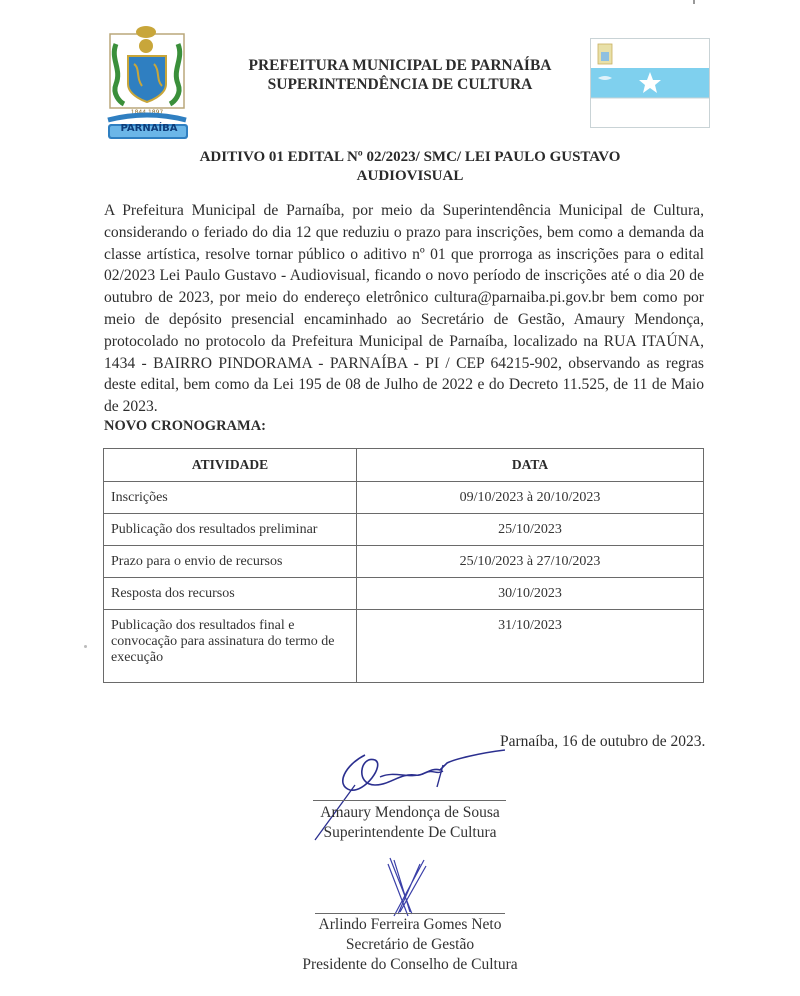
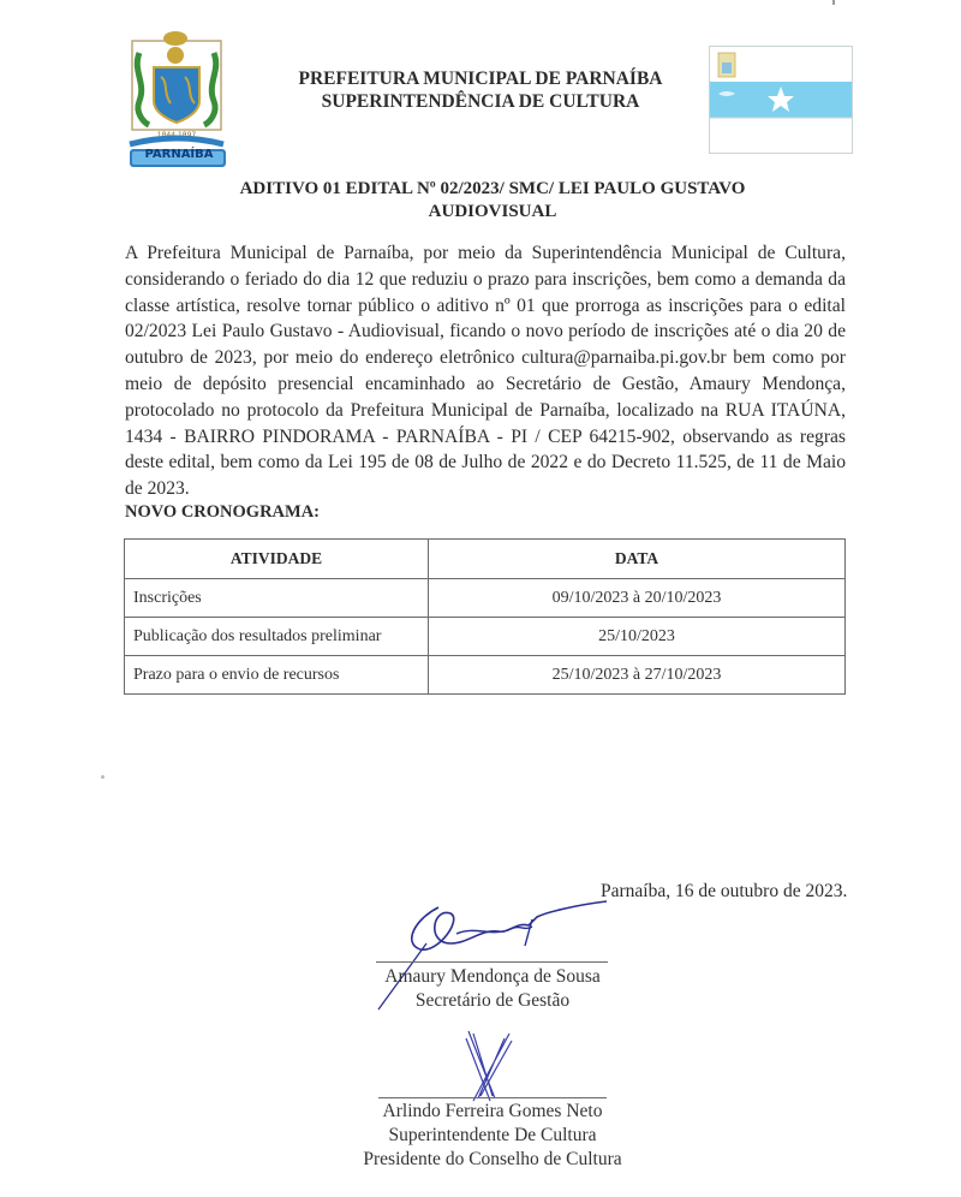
  PARNAÍBA
  PREFEITURA MUNICIPAL DE PARNAÍBA
  SUPERINTENDÊNCIA DE CULTURA
  ADITIVO 01 EDITAL Nº 02/2023/ SMC/ LEI PAULO GUSTAVO
  AUDIOVISUAL
  A Prefeitura Municipal de Parnaíba, por meio da Superintendência Municipal de Cultura, considerando o feriado do dia 12 que reduziu o prazo para inscrições, bem como a demanda da classe artística, resolve tornar público o aditivo nº 01 que prorroga as inscrições para o edital 02/2023 Lei Paulo Gustavo - Audiovisual, ficando o novo período de inscrições até o dia 20 de outubro de 2023, por meio do endereço eletrônico cultura@parnaiba.pi.gov.br bem como por meio de depósito presencial encaminhado ao Secretário de Gestão, Amaury Mendonça, protocolado no protocolo da Prefeitura Municipal de Parnaíba, localizado na RUA ITAÚNA, 1434 - BAIRRO PINDORAMA - PARNAÍBA - PI / CEP 64215-902, observando as regras deste edital, bem como da Lei 195 de 08 de Julho de 2022 e do Decreto 11.525, de 11 de Maio de 2023.
  NOVO CRONOGRAMA:
  ATIVIDADE	DATA
  Inscrições	09/10/2023 à 20/10/2023
  Publicação dos resultados preliminar	25/10/2023
  Prazo para o envio de recursos	25/10/2023 à 27/10/2023
- Resposta dos recursos	30/10/2023
- Publicação dos resultados final e convocação para assinatura do termo de execução	31/10/2023
  Parnaíba, 16 de outubro de 2023.
  Amaury Mendonça de Sousa
- Superintendente De Cultura
+ Secretário de Gestão
  Arlindo Ferreira Gomes Neto
- Secretário de Gestão
+ Superintendente De Cultura
  Presidente do Conselho de Cultura
